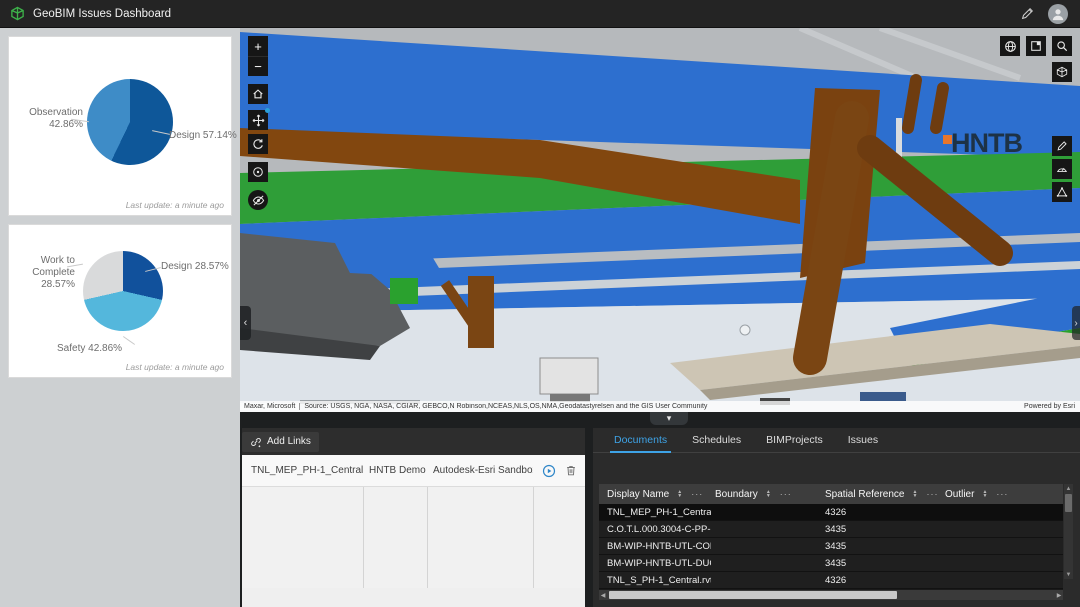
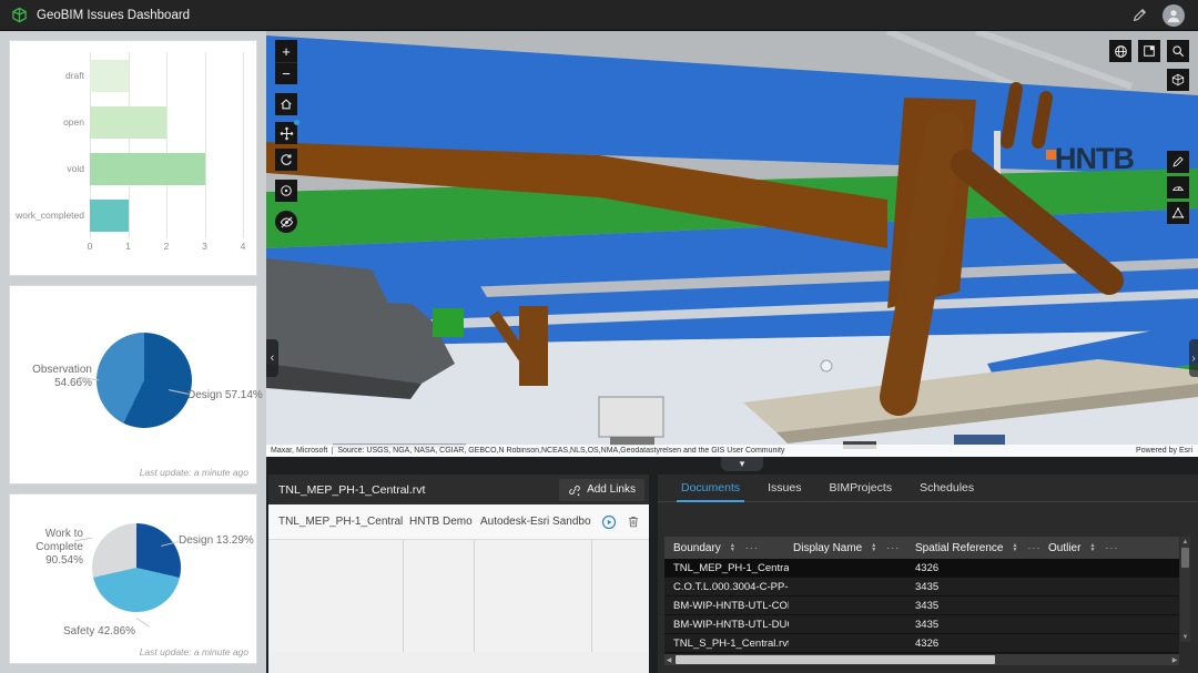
  GeoBIM Issues Dashboard
+ draft
+ open
+ void
+ work_completed
+ 0
+ 1
+ 2
+ 3
+ 4
- Observation 42.86%
+ Observation 54.66%
  Design 57.14%
  Last update: a minute ago
- Work to Complete 28.57%
+ Work to Complete 90.54%
- Design 28.57%
+ Design 13.29%
  Safety 42.86%
  Last update: a minute ago
  +
  −
  HNTB
  ‹
  ›
  ▾
+ TNL_MEP_PH-1_Central.rvt
  Add Links
  TNL_MEP_PH-1_Central
  HNTB Demo
  Autodesk-Esri Sandbo
  Documents
- Schedules
+ Issues
  BIMProjects
- Issues
+ Schedules
- Display Name
+ Boundary
  ···
- Boundary
+ Display Name
  ···
  Spatial Reference
  ···
  Outlier
  ···
  TNL_MEP_PH-1_Centra
  4326
  C.O.T.L.000.3004-C-PP-
  3435
  BM-WIP-HNTB-UTL-CO
  3435
  BM-WIP-HNTB-UTL-DU
  3435
  TNL_S_PH-1_Central.rv
  4326
